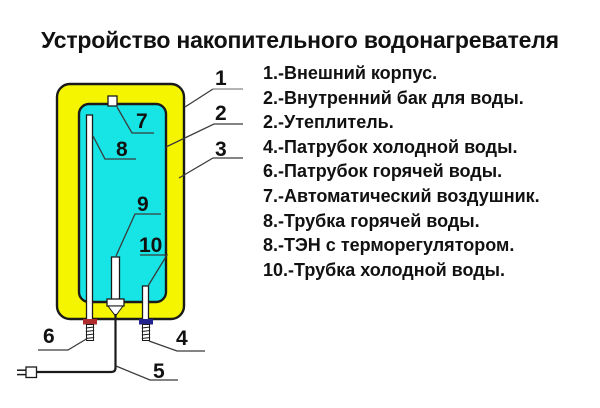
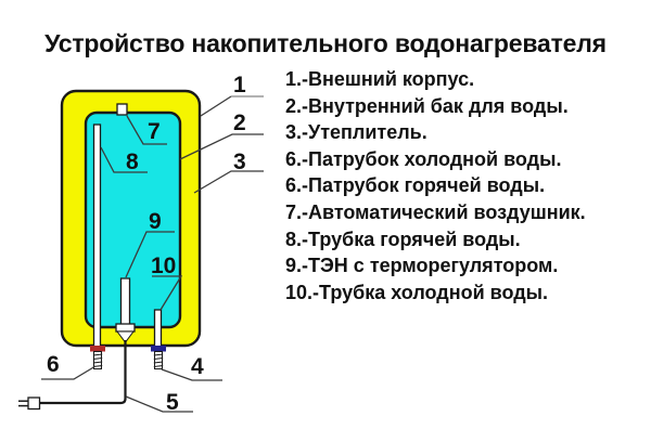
  Устройство накопительного водонагревателя
  1.-Внешний корпус.
  2.-Внутренний бак для воды.
- 2.-Утеплитель.
+ 3.-Утеплитель.
- 4.-Патрубок холодной воды.
+ 6.-Патрубок холодной воды.
  6.-Патрубок горячей воды.
  7.-Автоматический воздушник.
  8.-Трубка горячей воды.
- 8.-ТЭН с терморегулятором.
+ 9.-ТЭН с терморегулятором.
  10.-Трубка холодной воды.
  1
  2
  3
  7
  8
  9
  10
  6
  4
  5
